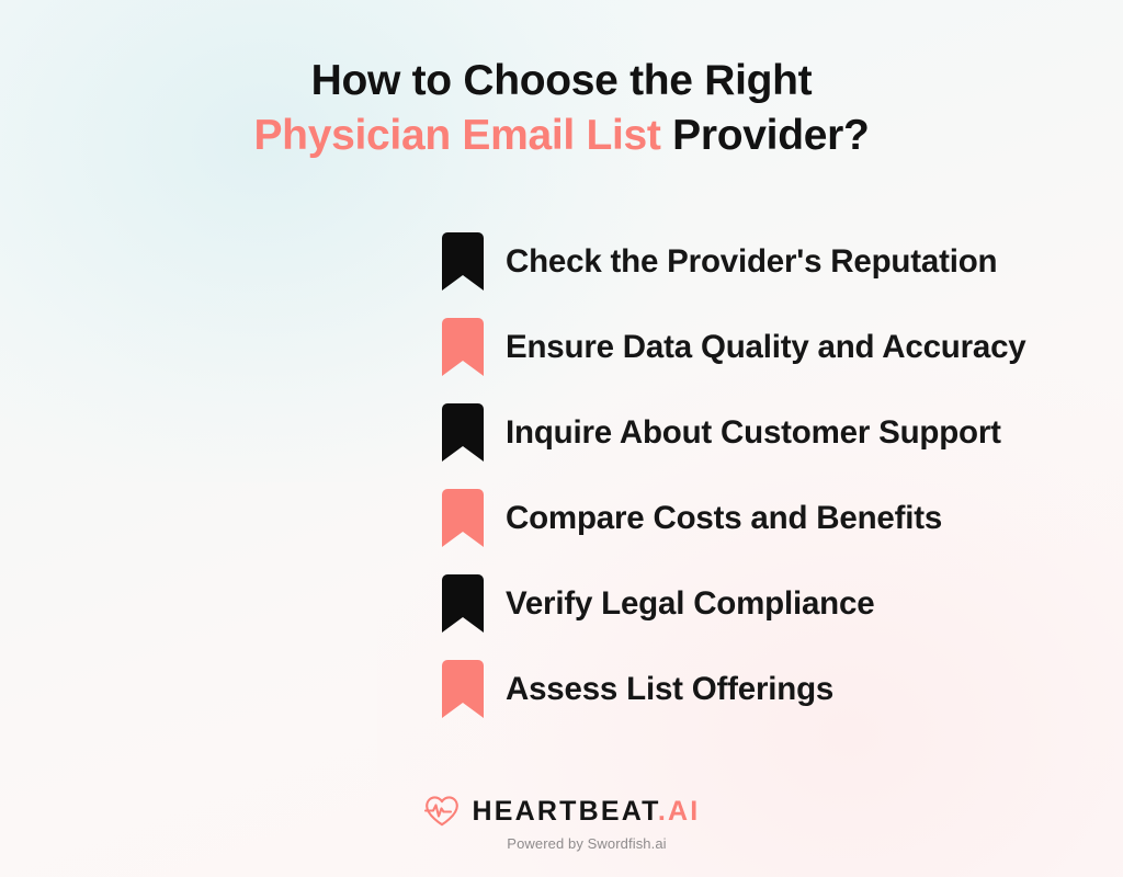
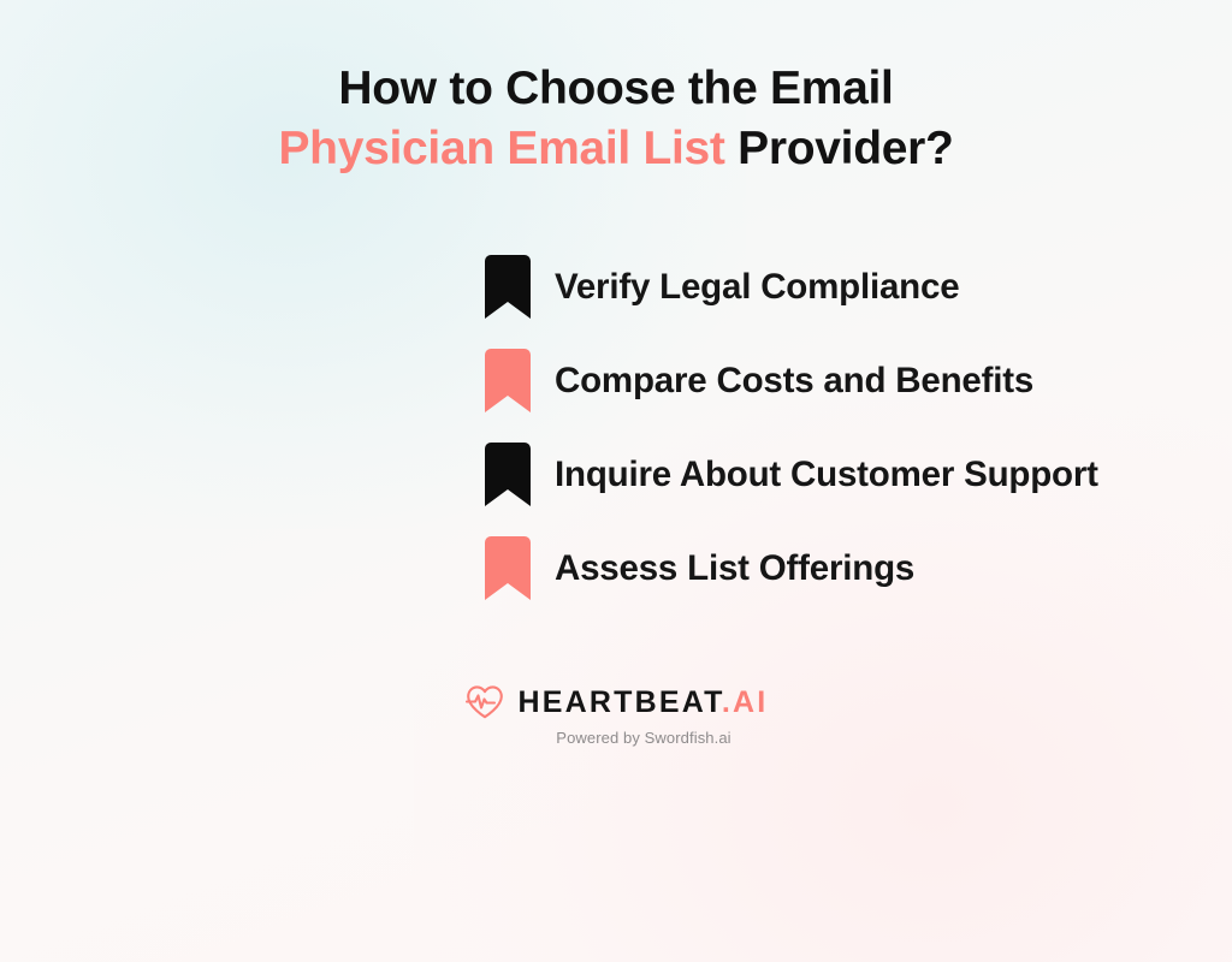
- How to Choose the Right
+ How to Choose the Email
  Physician Email List Provider?
- Check the Provider's Reputation
- Ensure Data Quality and Accuracy
- Inquire About Customer Support
+ Verify Legal Compliance
  Compare Costs and Benefits
- Verify Legal Compliance
+ Inquire About Customer Support
  Assess List Offerings
  HEARTBEAT.AI
  Powered by Swordfish.ai
